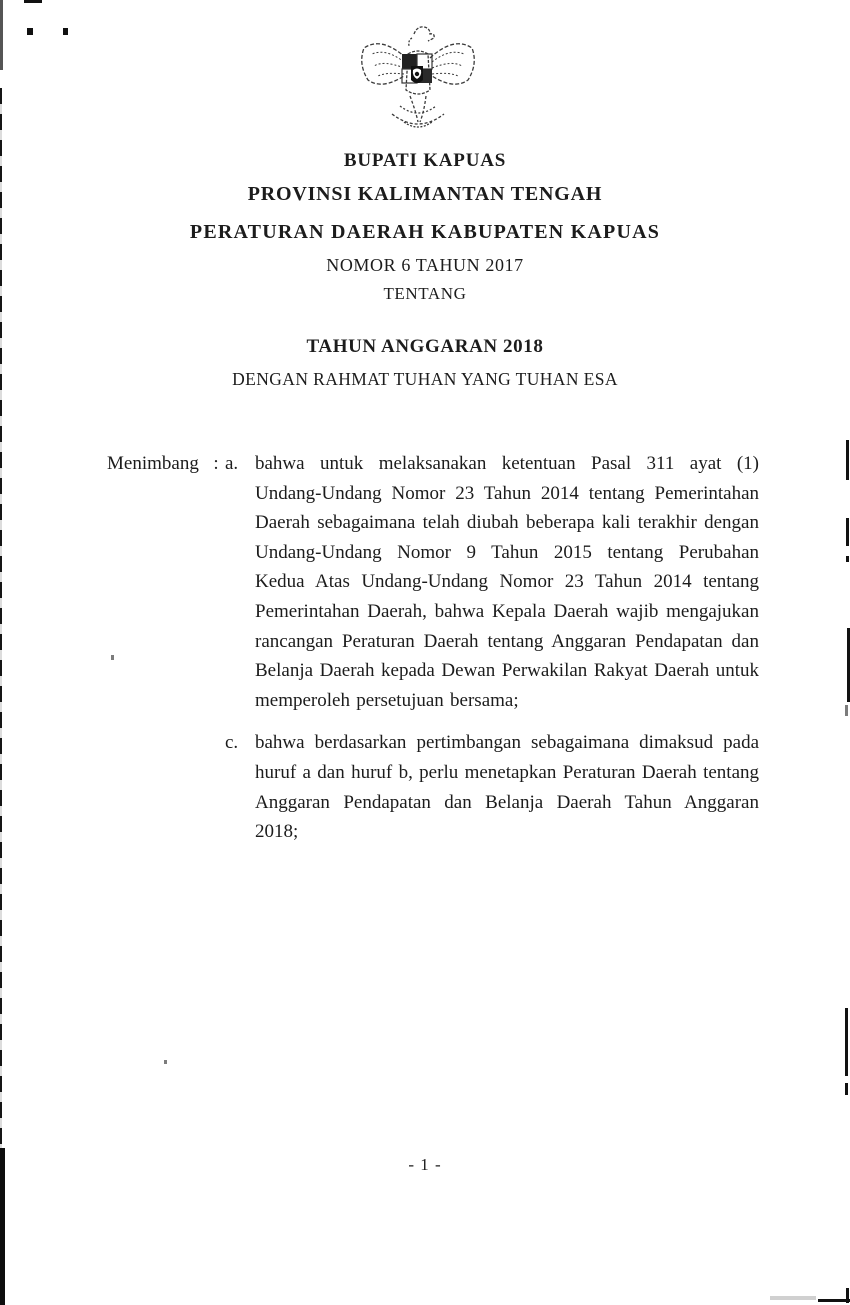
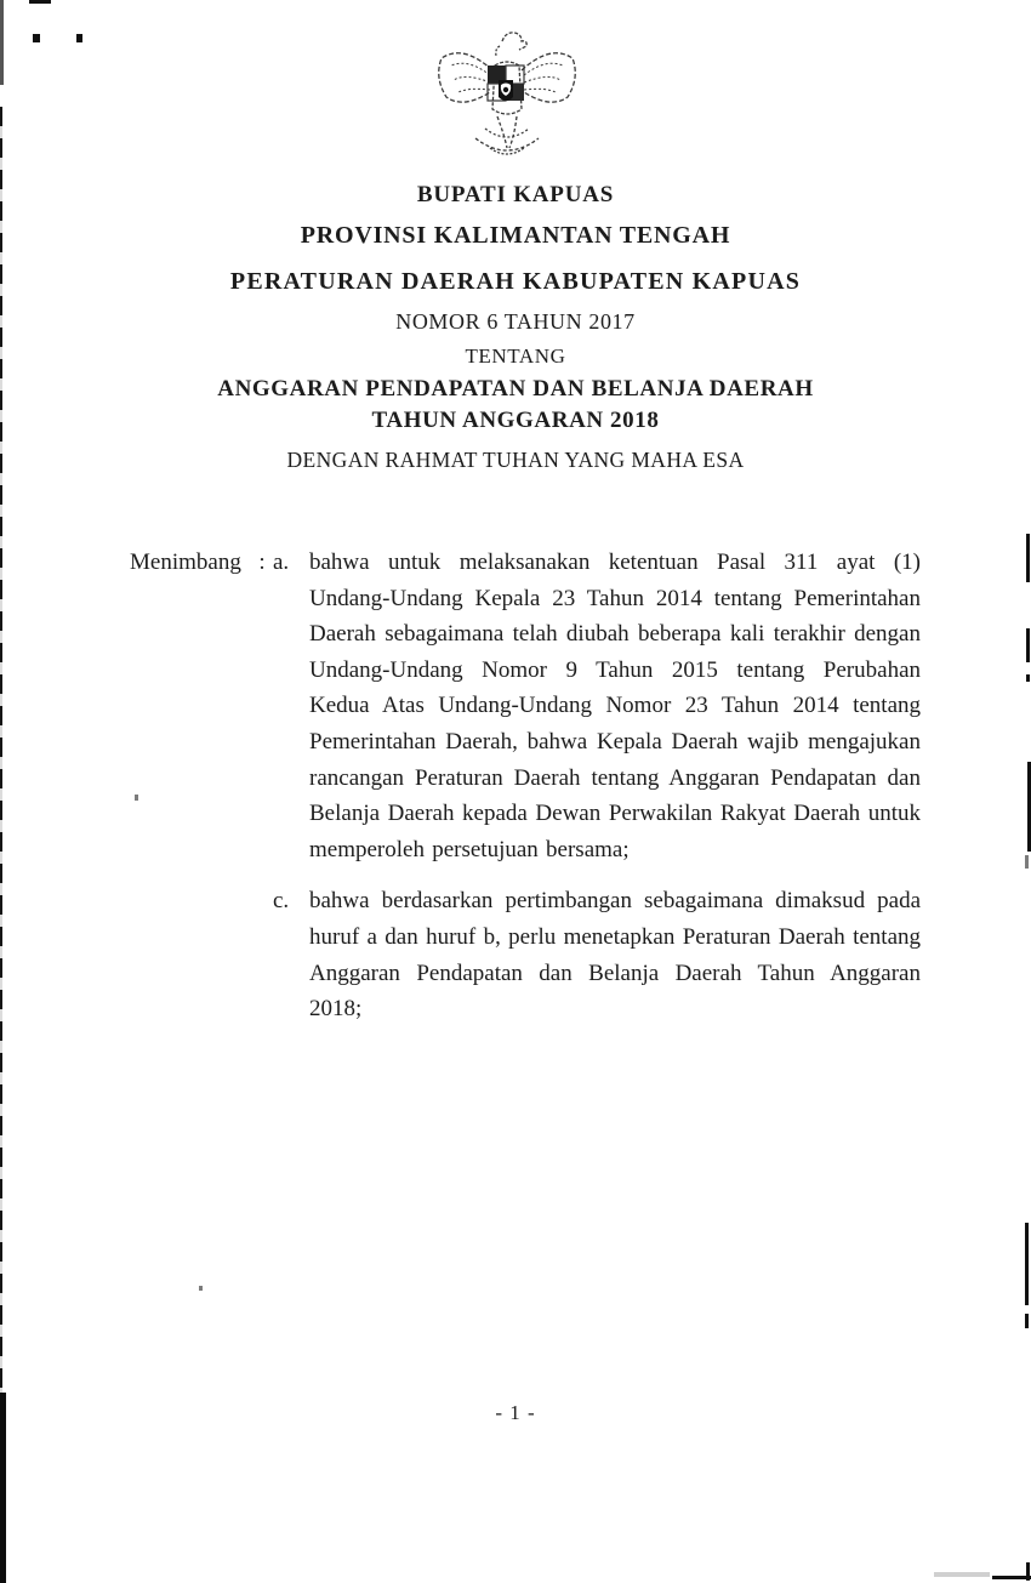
  BUPATI KAPUAS
  PROVINSI KALIMANTAN TENGAH
  PERATURAN DAERAH KABUPATEN KAPUAS
  NOMOR 6 TAHUN 2017
  TENTANG
+ ANGGARAN PENDAPATAN DAN BELANJA DAERAH
  TAHUN ANGGARAN 2018
- DENGAN RAHMAT TUHAN YANG TUHAN ESA
+ DENGAN RAHMAT TUHAN YANG MAHA ESA
  Menimbang
  :
  a.
- bahwa untuk melaksanakan ketentuan Pasal 311 ayat (1) Undang-Undang Nomor 23 Tahun 2014 tentang Pemerintahan Daerah sebagaimana telah diubah beberapa kali terakhir dengan Undang-Undang Nomor 9 Tahun 2015 tentang Perubahan Kedua Atas Undang-Undang Nomor 23 Tahun 2014 tentang Pemerintahan Daerah, bahwa Kepala Daerah wajib mengajukan rancangan Peraturan Daerah tentang Anggaran Pendapatan dan Belanja Daerah kepada Dewan Perwakilan Rakyat Daerah untuk memperoleh persetujuan bersama;
+ bahwa untuk melaksanakan ketentuan Pasal 311 ayat (1) Undang-Undang Kepala 23 Tahun 2014 tentang Pemerintahan Daerah sebagaimana telah diubah beberapa kali terakhir dengan Undang-Undang Nomor 9 Tahun 2015 tentang Perubahan Kedua Atas Undang-Undang Nomor 23 Tahun 2014 tentang Pemerintahan Daerah, bahwa Kepala Daerah wajib mengajukan rancangan Peraturan Daerah tentang Anggaran Pendapatan dan Belanja Daerah kepada Dewan Perwakilan Rakyat Daerah untuk memperoleh persetujuan bersama;
  c.
  bahwa berdasarkan pertimbangan sebagaimana dimaksud pada huruf a dan huruf b, perlu menetapkan Peraturan Daerah tentang Anggaran Pendapatan dan Belanja Daerah Tahun Anggaran 2018;
  - 1 -
